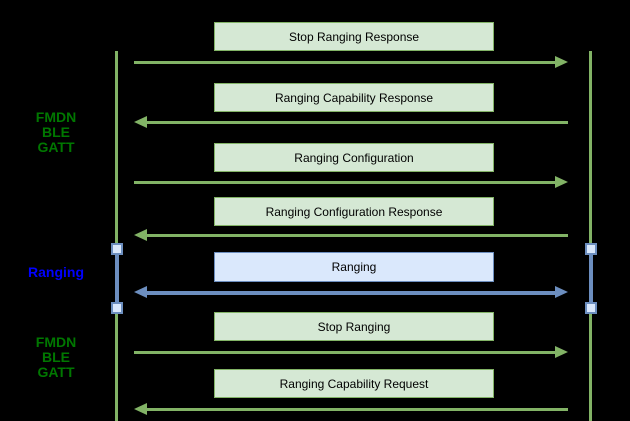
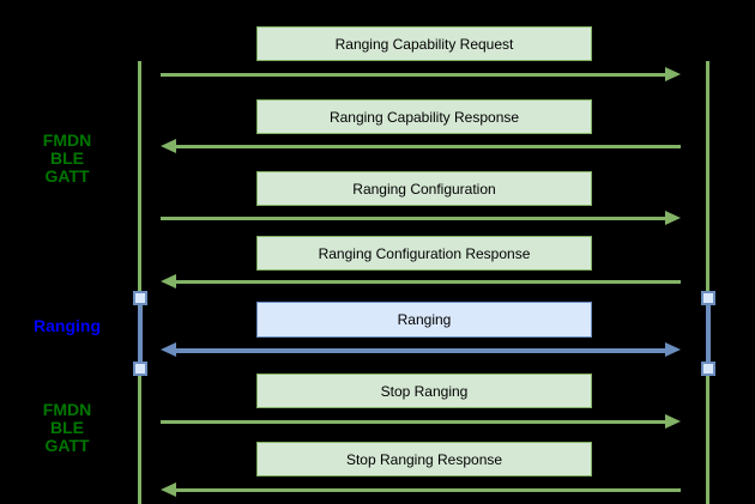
  FMDN
  BLE
  GATT
  Ranging
  FMDN
  BLE
  GATT
- Stop Ranging Response
+ Ranging Capability Request
  Ranging Capability Response
  Ranging Configuration
  Ranging Configuration Response
  Ranging
  Stop Ranging
- Ranging Capability Request
+ Stop Ranging Response
